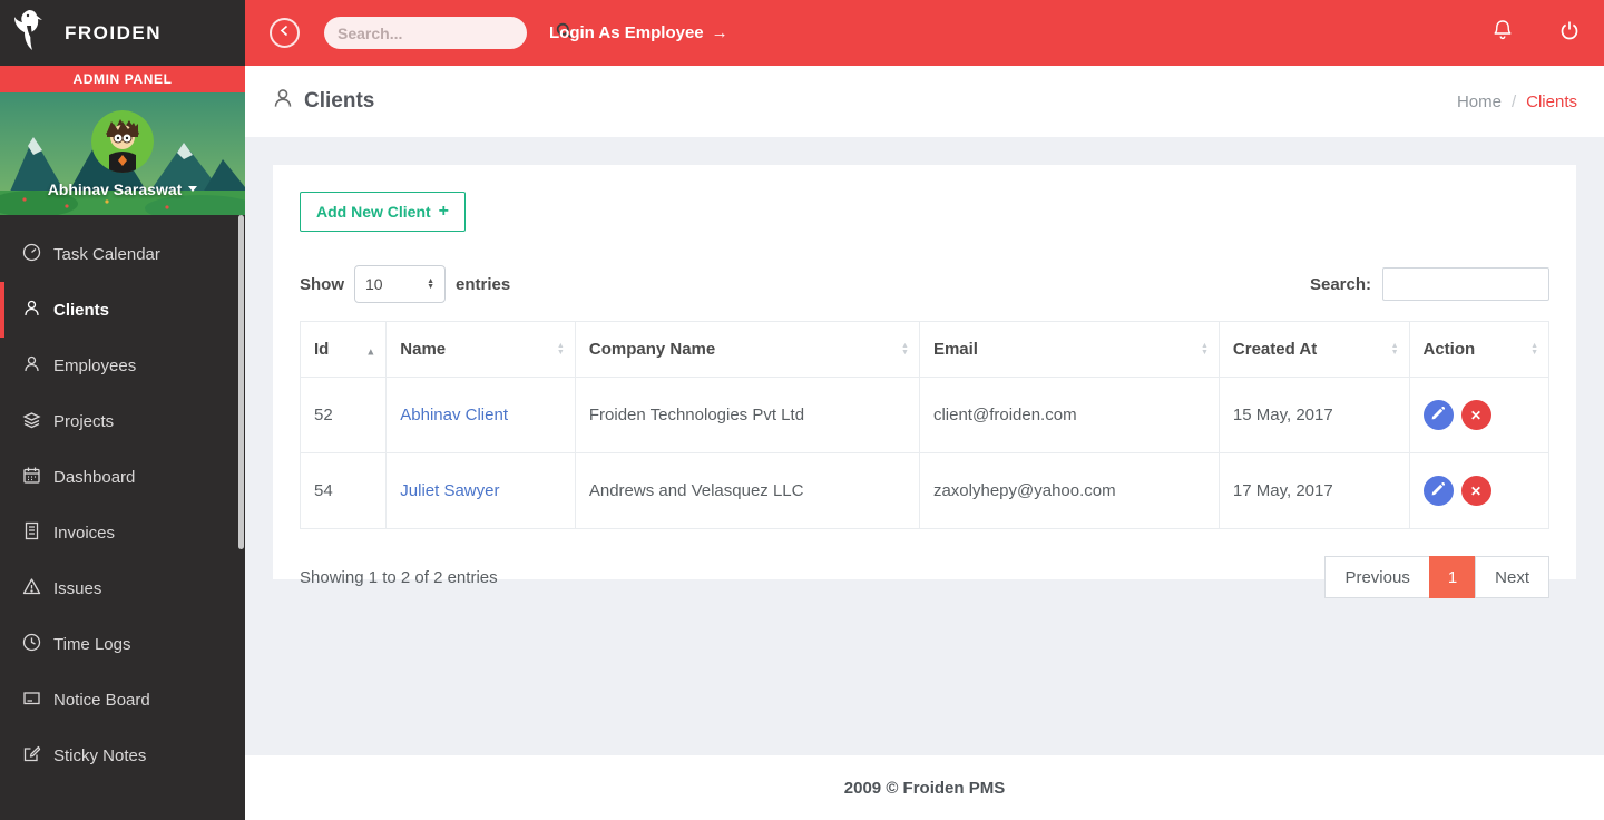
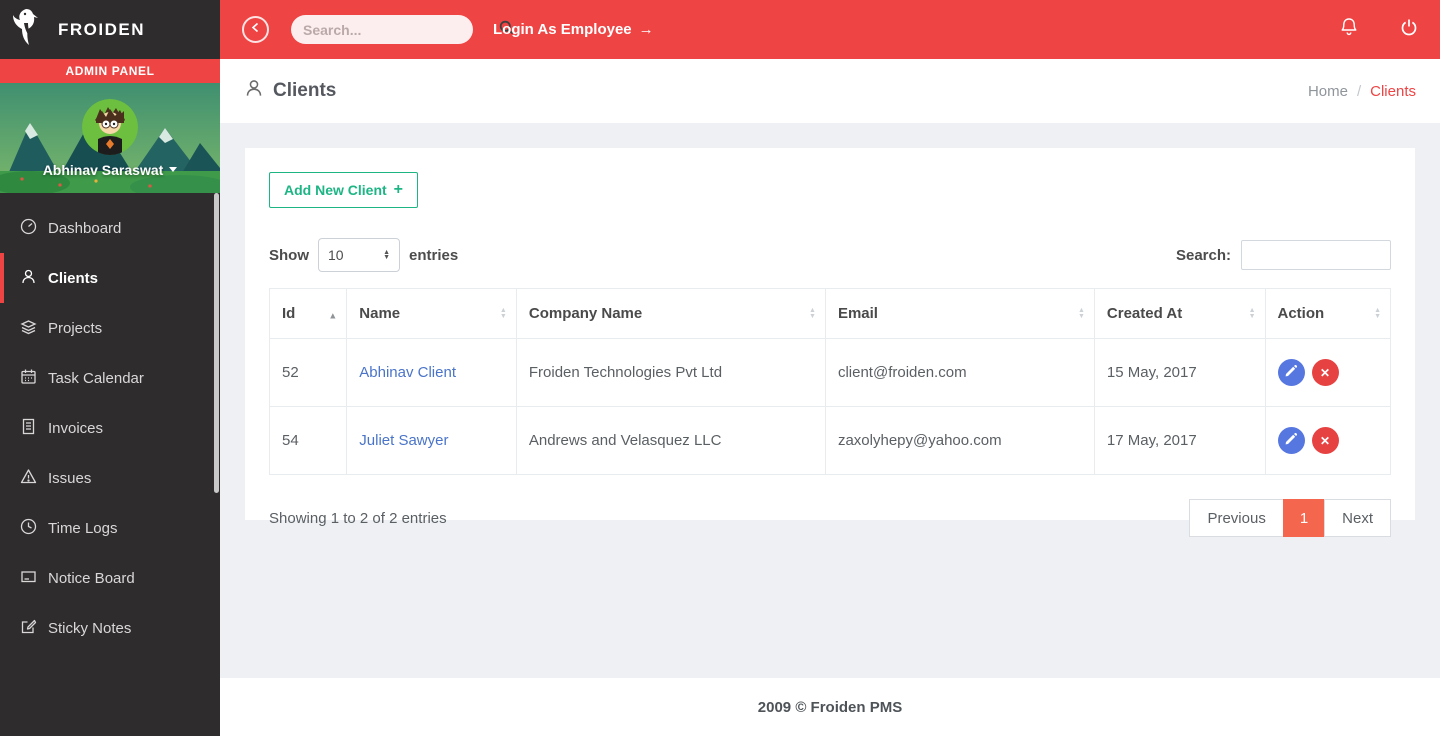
  FROIDEN
  ADMIN PANEL
  Abhinav Saraswat
- Task Calendar
+ Dashboard
  Clients
- Employees
  Projects
- Dashboard
+ Task Calendar
  Invoices
  Issues
  Time Logs
  Notice Board
  Sticky Notes
  Search...
  Login As Employee
  →
  Clients
  Home
  /
  Clients
  Add New Client
  +
  Show
  10
  entries
  Search:
  Id	Name	Company Name	Email	Created At	Action
  52	Abhinav Client	Froiden Technologies Pvt Ltd	client@froiden.com	15 May, 2017
  54	Juliet Sawyer	Andrews and Velasquez LLC	zaxolyhepy@yahoo.com	17 May, 2017
  Showing 1 to 2 of 2 entries
  Previous
  1
  Next
  2009 © Froiden PMS
